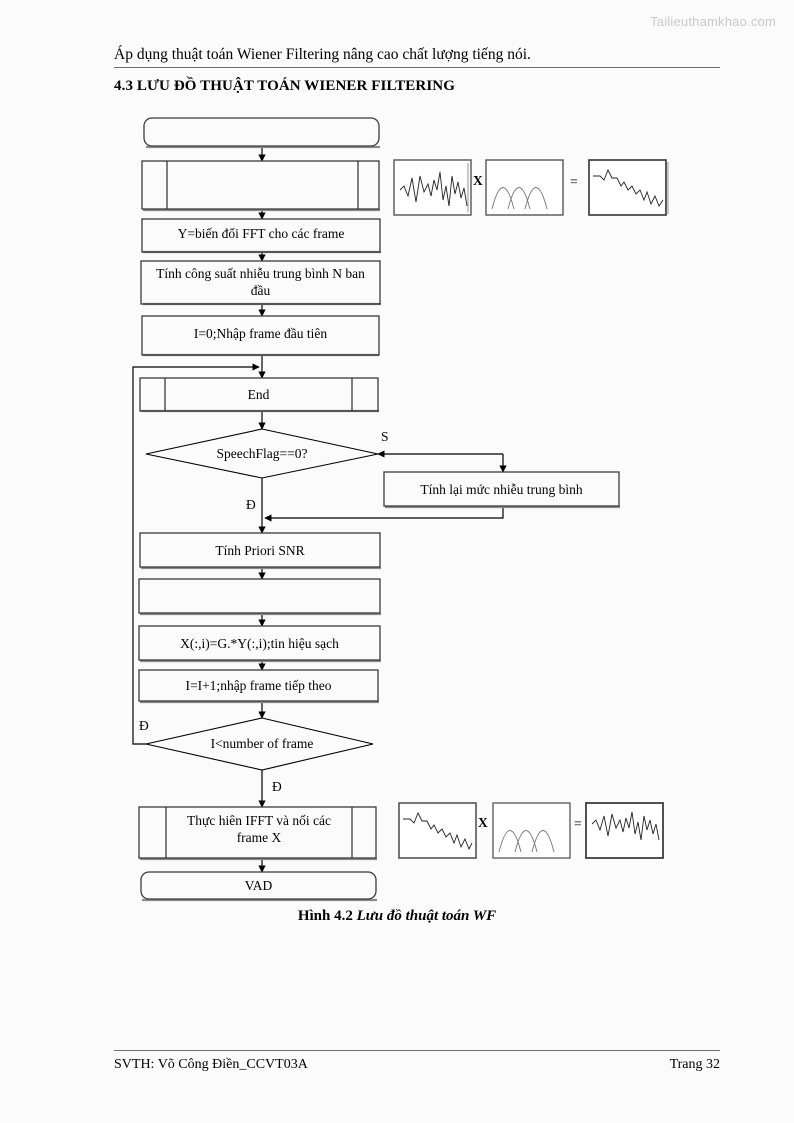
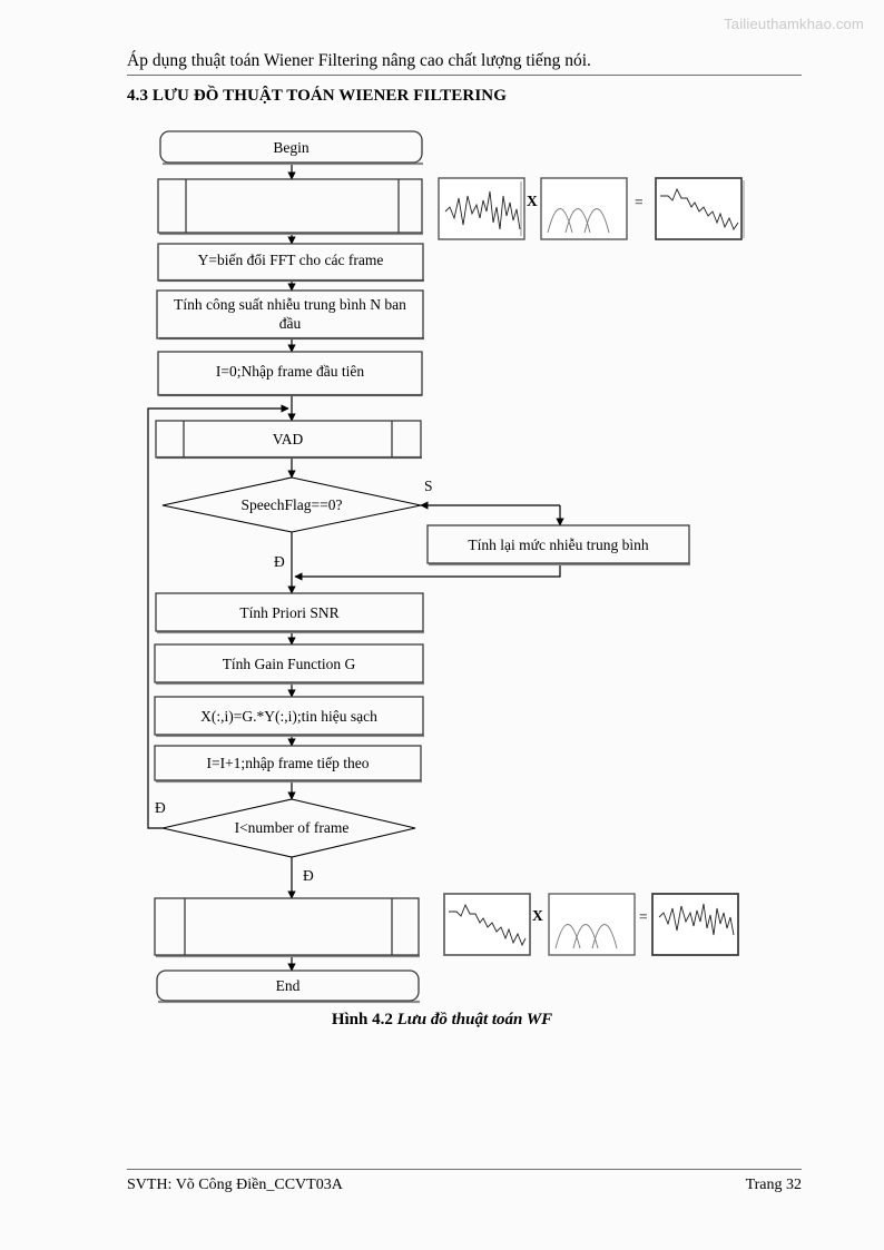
  Tailieuthamkhao.com
  Áp dụng thuật toán Wiener Filtering nâng cao chất lượng tiếng nói.
  4.3 LƯU ĐỒ THUẬT TOÁN WIENER FILTERING
+ Begin
  Y=biến đổi FFT cho các frame
  Tính công suất nhiễu trung bình N ban
  đầu
  I=0;Nhập frame đầu tiên
- End
+ VAD
  SpeechFlag==0?
  Tính lại mức nhiễu trung bình
  Tính Priori SNR
+ Tính Gain Function G
  X(:,i)=G.*Y(:,i);tin hiệu sạch
  I=I+1;nhập frame tiếp theo
  I<number of frame
- Thực hiên IFFT và nối các
- frame X
- VAD
+ End
  S
  Đ
  Đ
  Đ
  X
  =
  X
  =
  Hình 4.2 Lưu đồ thuật toán WF
  SVTH: Võ Công Điền_CCVT03A
  Trang 32
